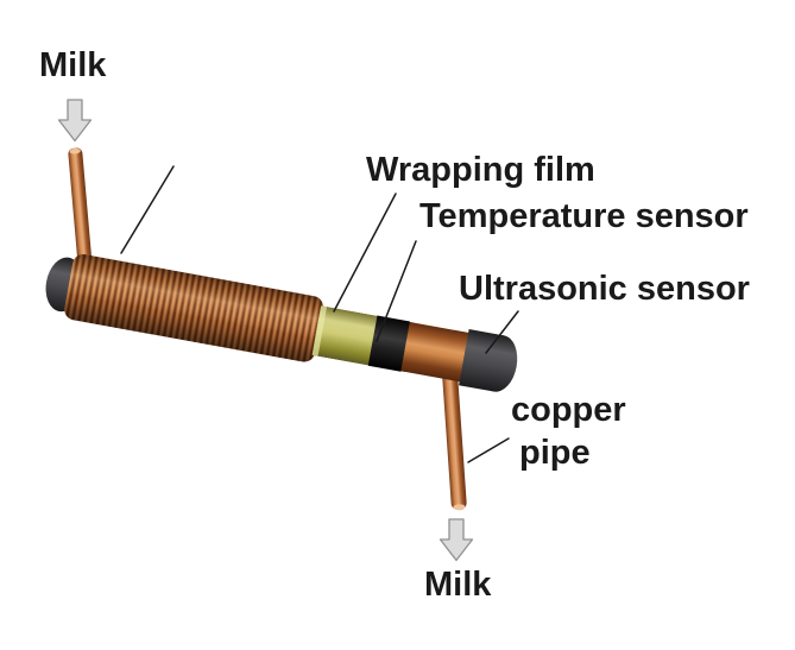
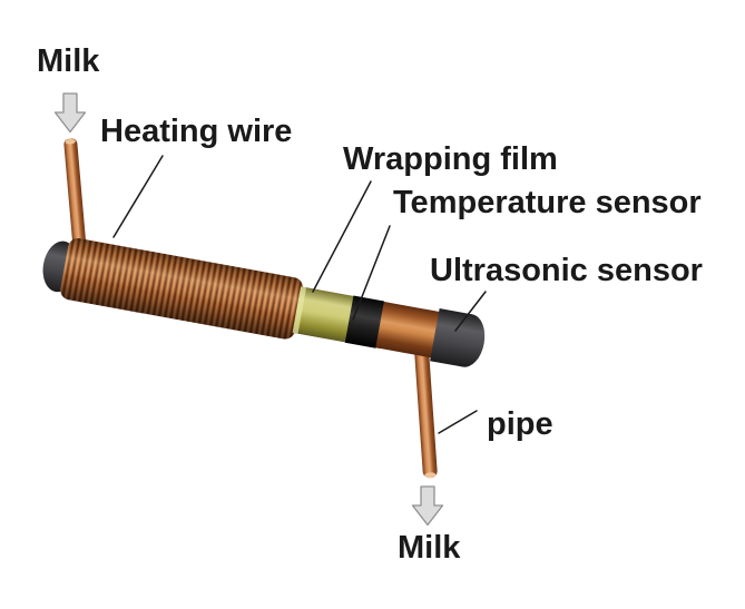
  Milk
+ Heating wire
  Wrapping film
  Temperature sensor
  Ultrasonic sensor
- copper
  pipe
  Milk
